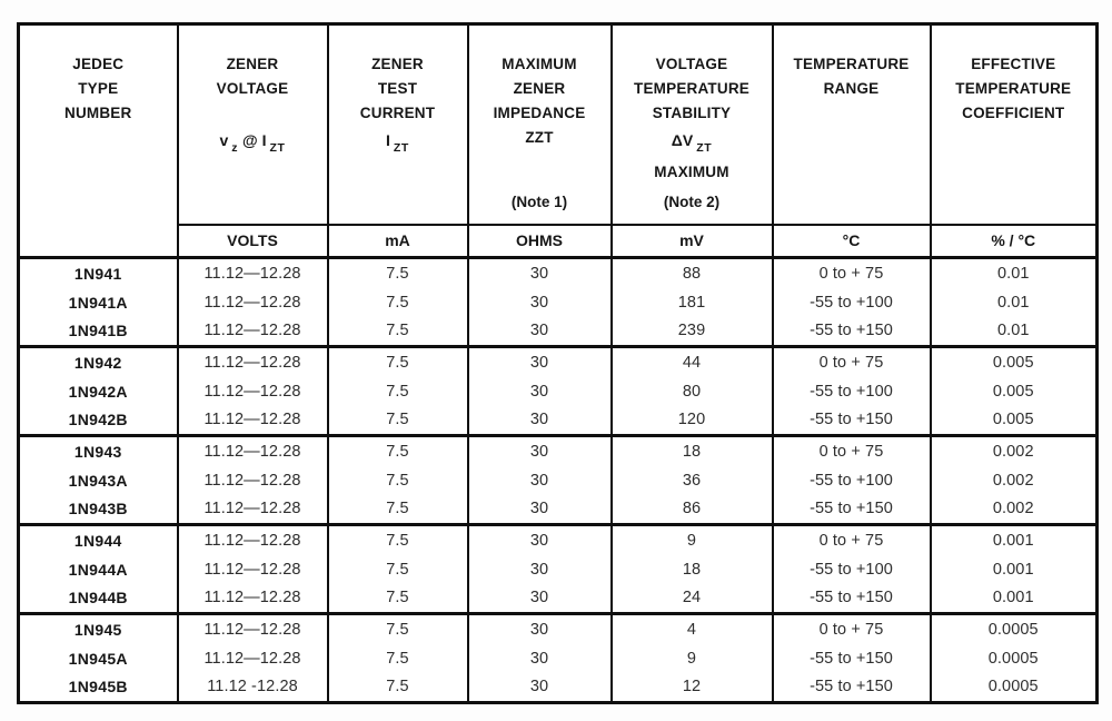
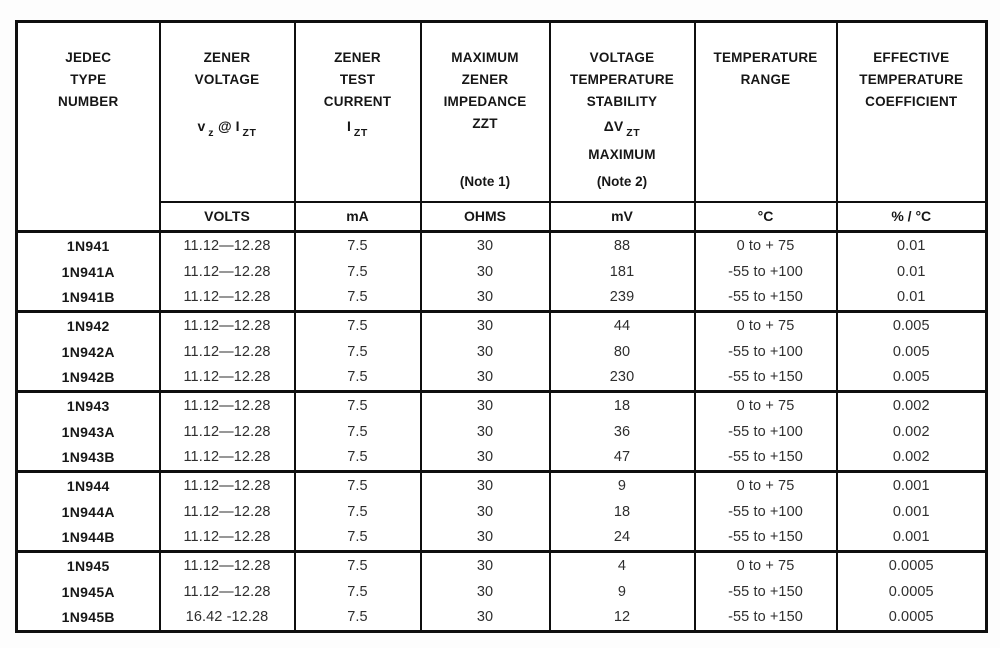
  JEDEC TYPE NUMBER	ZENER VOLTAGE v z @ I ZT	ZENER TEST CURRENT I ZT	MAXIMUM ZENER IMPEDANCE ZZT (Note 1)	VOLTAGE TEMPERATURE STABILITY ΔV ZT MAXIMUM (Note 2)	TEMPERATURE RANGE	EFFECTIVE TEMPERATURE COEFFICIENT
  VOLTS	mA	OHMS	mV	°C	% / °C
  1N941	11.12—12.28	7.5	30	88	0 to + 75	0.01
  1N941A	11.12—12.28	7.5	30	181	-55 to +100	0.01
  1N941B	11.12—12.28	7.5	30	239	-55 to +150	0.01
  1N942	11.12—12.28	7.5	30	44	0 to + 75	0.005
  1N942A	11.12—12.28	7.5	30	80	-55 to +100	0.005
- 1N942B	11.12—12.28	7.5	30	120	-55 to +150	0.005
+ 1N942B	11.12—12.28	7.5	30	230	-55 to +150	0.005
  1N943	11.12—12.28	7.5	30	18	0 to + 75	0.002
  1N943A	11.12—12.28	7.5	30	36	-55 to +100	0.002
- 1N943B	11.12—12.28	7.5	30	86	-55 to +150	0.002
+ 1N943B	11.12—12.28	7.5	30	47	-55 to +150	0.002
  1N944	11.12—12.28	7.5	30	9	0 to + 75	0.001
  1N944A	11.12—12.28	7.5	30	18	-55 to +100	0.001
  1N944B	11.12—12.28	7.5	30	24	-55 to +150	0.001
  1N945	11.12—12.28	7.5	30	4	0 to + 75	0.0005
  1N945A	11.12—12.28	7.5	30	9	-55 to +150	0.0005
- 1N945B	11.12 -12.28	7.5	30	12	-55 to +150	0.0005
+ 1N945B	16.42 -12.28	7.5	30	12	-55 to +150	0.0005
